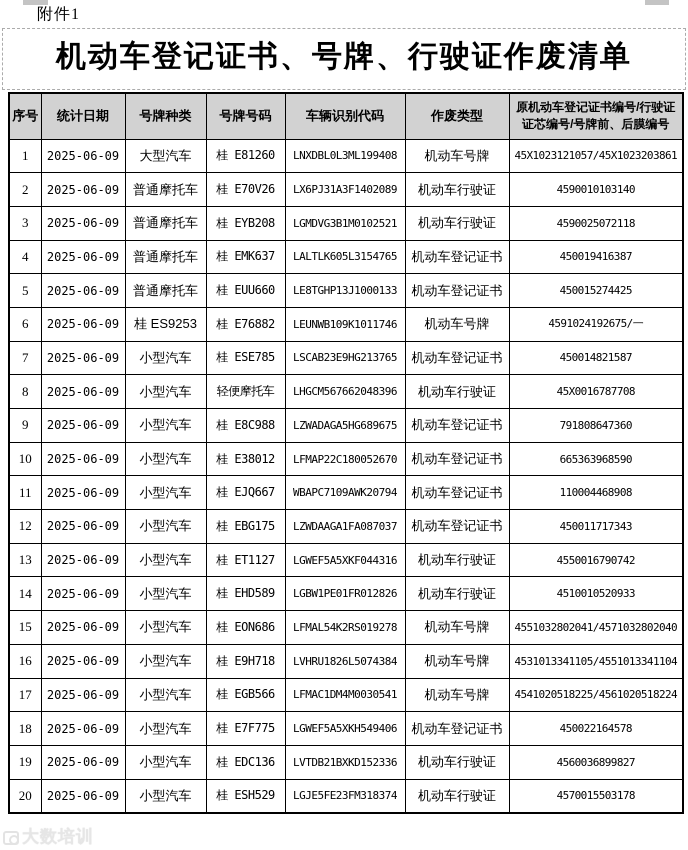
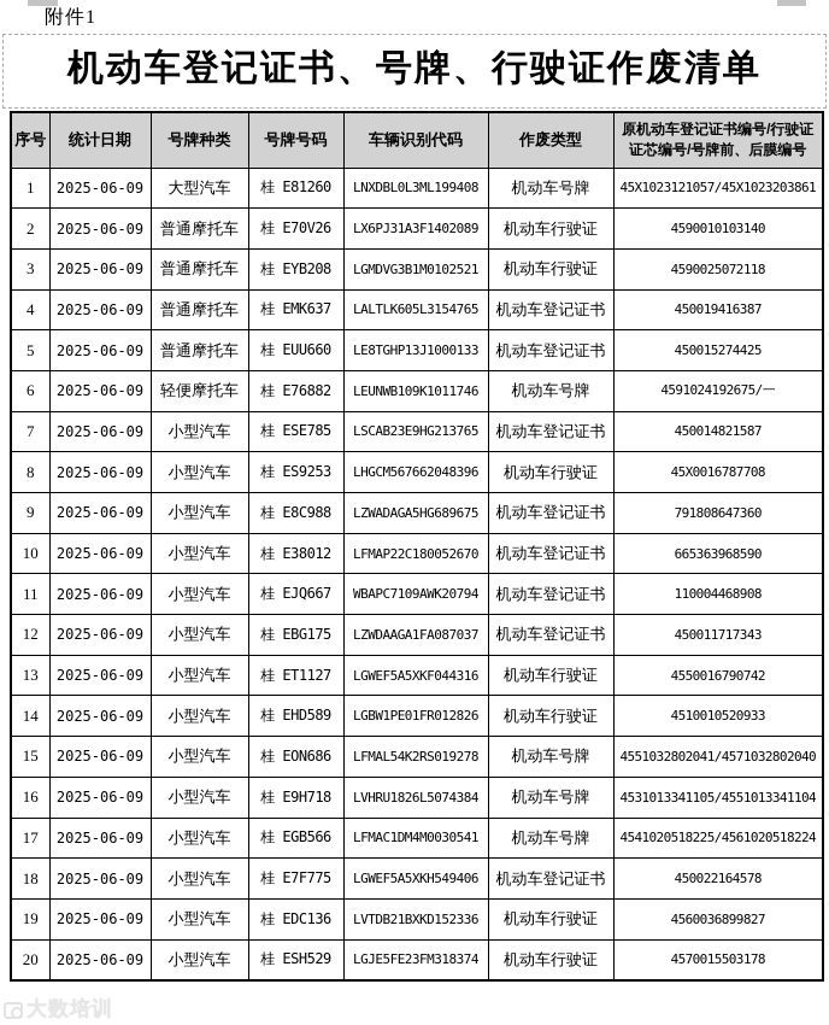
  附件1
  机动车登记证书、号牌、行驶证作废清单
  序号	统计日期	号牌种类	号牌号码	车辆识别代码	作废类型	原机动车登记证书编号/行驶证证芯编号/号牌前、后膜编号
  1	2025-06-09	大型汽车	桂 E81260	LNXDBL0L3ML199408	机动车号牌	45X1023121057/45X1023203861
  2	2025-06-09	普通摩托车	桂 E70V26	LX6PJ31A3F1402089	机动车行驶证	4590010103140
  3	2025-06-09	普通摩托车	桂 EYB208	LGMDVG3B1M0102521	机动车行驶证	4590025072118
  4	2025-06-09	普通摩托车	桂 EMK637	LALTLK605L3154765	机动车登记证书	450019416387
  5	2025-06-09	普通摩托车	桂 EUU660	LE8TGHP13J1000133	机动车登记证书	450015274425
- 6	2025-06-09	桂 ES9253	桂 E76882	LEUNWB109K1011746	机动车号牌	4591024192675/一
+ 6	2025-06-09	轻便摩托车	桂 E76882	LEUNWB109K1011746	机动车号牌	4591024192675/一
  7	2025-06-09	小型汽车	桂 ESE785	LSCAB23E9HG213765	机动车登记证书	450014821587
- 8	2025-06-09	小型汽车	轻便摩托车	LHGCM567662048396	机动车行驶证	45X0016787708
+ 8	2025-06-09	小型汽车	桂 ES9253	LHGCM567662048396	机动车行驶证	45X0016787708
  9	2025-06-09	小型汽车	桂 E8C988	LZWADAGA5HG689675	机动车登记证书	791808647360
  10	2025-06-09	小型汽车	桂 E38012	LFMAP22C180052670	机动车登记证书	665363968590
  11	2025-06-09	小型汽车	桂 EJQ667	WBAPC7109AWK20794	机动车登记证书	110004468908
  12	2025-06-09	小型汽车	桂 EBG175	LZWDAAGA1FA087037	机动车登记证书	450011717343
  13	2025-06-09	小型汽车	桂 ET1127	LGWEF5A5XKF044316	机动车行驶证	4550016790742
  14	2025-06-09	小型汽车	桂 EHD589	LGBW1PE01FR012826	机动车行驶证	4510010520933
  15	2025-06-09	小型汽车	桂 EON686	LFMAL54K2RS019278	机动车号牌	4551032802041/4571032802040
  16	2025-06-09	小型汽车	桂 E9H718	LVHRU1826L5074384	机动车号牌	4531013341105/4551013341104
  17	2025-06-09	小型汽车	桂 EGB566	LFMAC1DM4M0030541	机动车号牌	4541020518225/4561020518224
  18	2025-06-09	小型汽车	桂 E7F775	LGWEF5A5XKH549406	机动车登记证书	450022164578
  19	2025-06-09	小型汽车	桂 EDC136	LVTDB21BXKD152336	机动车行驶证	4560036899827
  20	2025-06-09	小型汽车	桂 ESH529	LGJE5FE23FM318374	机动车行驶证	4570015503178
  大数培训
